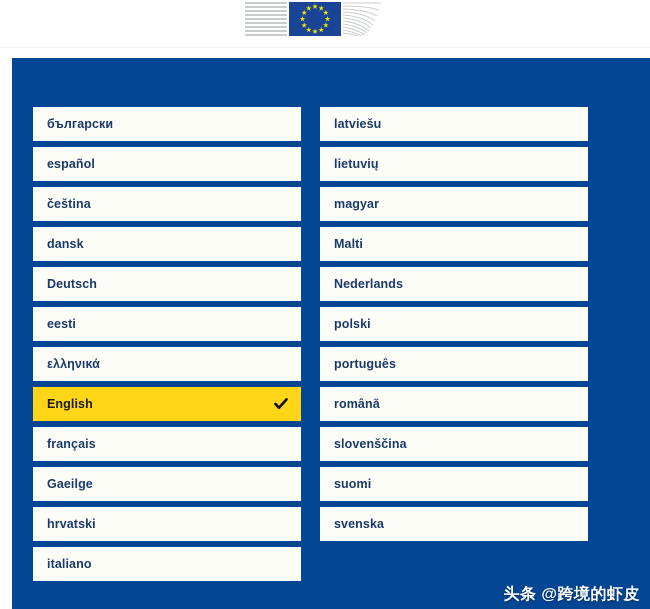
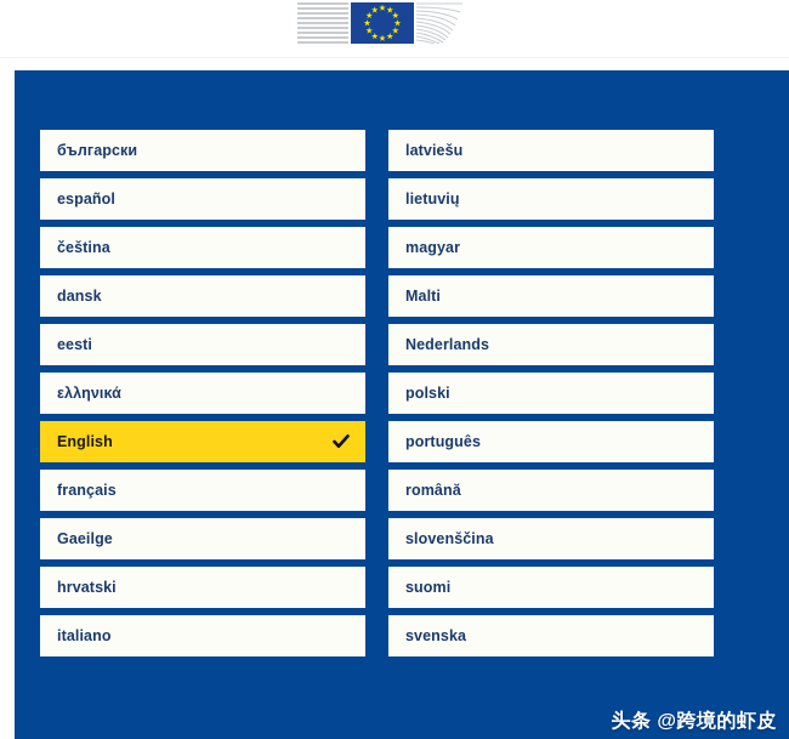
  български
  español
  čeština
  dansk
- Deutsch
  eesti
  ελληνικά
  English
  français
  Gaeilge
  hrvatski
  italiano
  latviešu
  lietuvių
  magyar
  Malti
  Nederlands
  polski
  português
  română
  slovenščina
  suomi
  svenska
  头条 @跨境的虾皮
